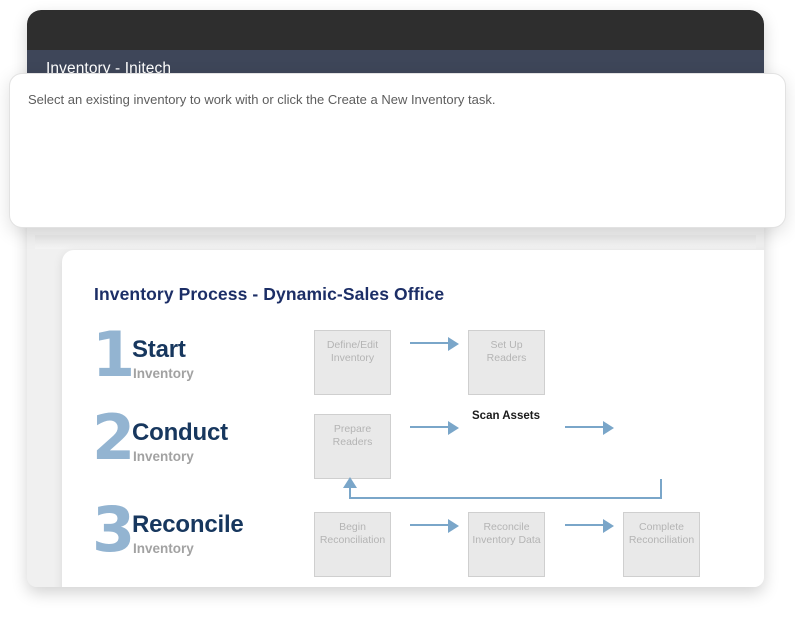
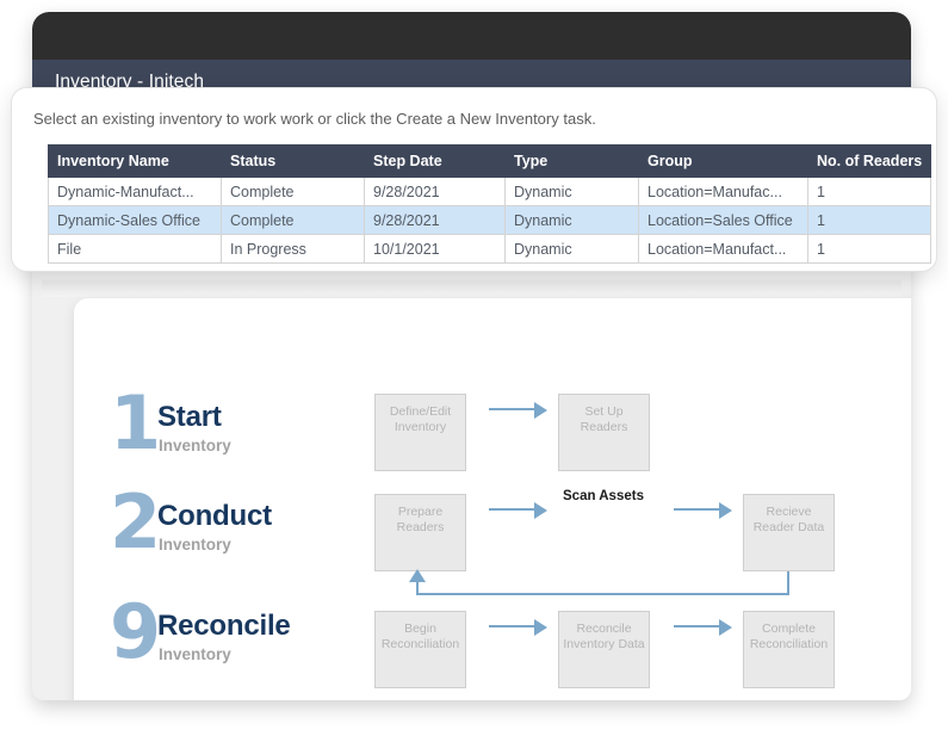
  Inventory - Initech
- Inventory Process - Dynamic-Sales Office
  1
  Start
  Inventory
  2
  Conduct
  Inventory
- 3
+ 9
  Reconcile
  Inventory
  Define/Edit
  Inventory
  Set Up
  Readers
  Scan Assets
  Prepare
  Readers
+ Recieve
+ Reader Data
  Begin
  Reconciliation
  Reconcile
  Inventory Data
  Complete
  Reconciliation
- Select an existing inventory to work with or click the Create a New Inventory task.
+ Select an existing inventory to work work or click the Create a New Inventory task.
+ Inventory Name	Status	Step Date	Type	Group	No. of Readers
+ Dynamic-Manufact...	Complete	9/28/2021	Dynamic	Location=Manufac...	1
+ Dynamic-Sales Office	Complete	9/28/2021	Dynamic	Location=Sales Office	1
+ File	In Progress	10/1/2021	Dynamic	Location=Manufact...	1
